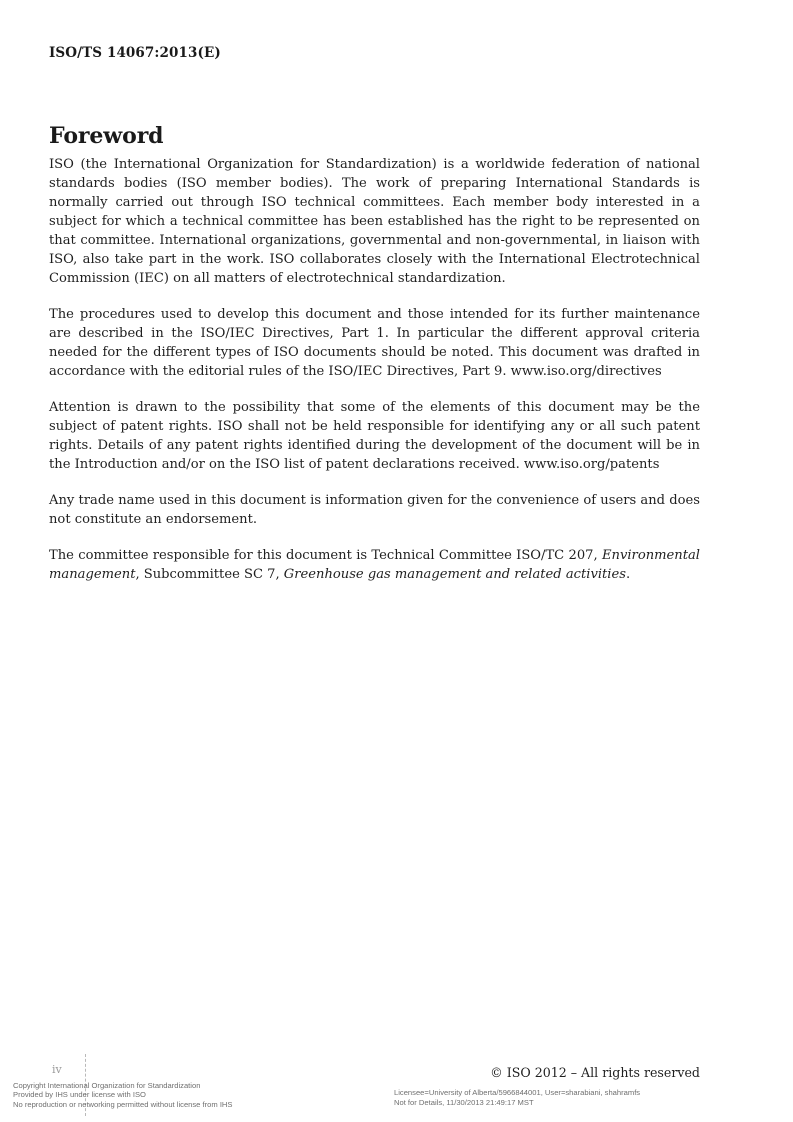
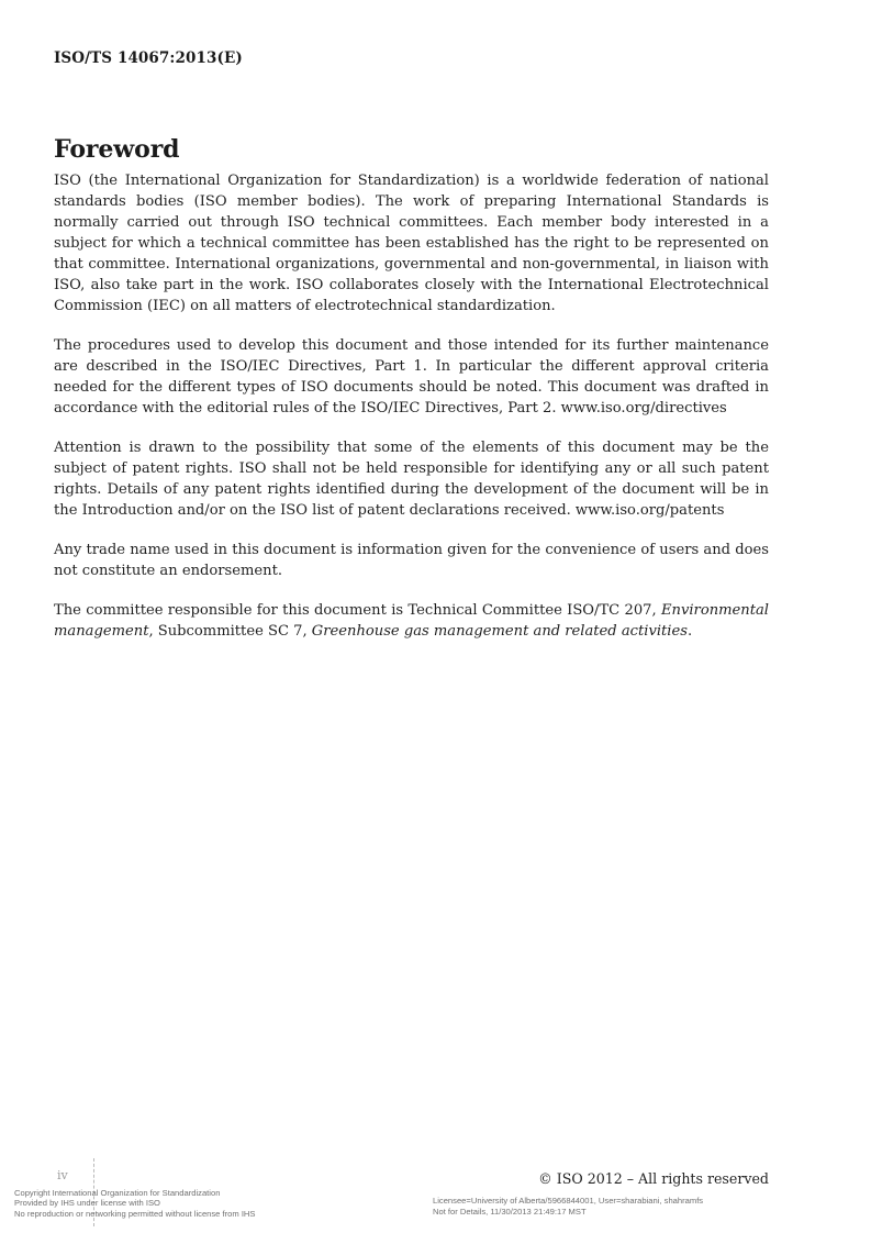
  ISO/TS 14067:2013(E)
  Foreword
  ISO (the International Organization for Standardization) is a worldwide federation of national standards bodies (ISO member bodies). The work of preparing International Standards is normally carried out through ISO technical committees. Each member body interested in a subject for which a technical committee has been established has the right to be represented on that committee. International organizations, governmental and non-governmental, in liaison with ISO, also take part in the work. ISO collaborates closely with the International Electrotechnical Commission (IEC) on all matters of electrotechnical standardization.
- The procedures used to develop this document and those intended for its further maintenance are described in the ISO/IEC Directives, Part 1. In particular the different approval criteria needed for the different types of ISO documents should be noted. This document was drafted in accordance with the editorial rules of the ISO/IEC Directives, Part 9. www.iso.org/directives
+ The procedures used to develop this document and those intended for its further maintenance are described in the ISO/IEC Directives, Part 1. In particular the different approval criteria needed for the different types of ISO documents should be noted. This document was drafted in accordance with the editorial rules of the ISO/IEC Directives, Part 2. www.iso.org/directives
  Attention is drawn to the possibility that some of the elements of this document may be the subject of patent rights. ISO shall not be held responsible for identifying any or all such patent rights. Details of any patent rights identified during the development of the document will be in the Introduction and/or on the ISO list of patent declarations received. www.iso.org/patents
  Any trade name used in this document is information given for the convenience of users and does not constitute an endorsement.
  The committee responsible for this document is Technical Committee ISO/TC 207, Environmental management, Subcommittee SC 7, Greenhouse gas management and related activities.
  iv
  © ISO 2012 – All rights reserved
  Copyright International Organization for Standardization
  Provided by IHS under license with ISO
  No reproduction or networking permitted without license from IHS
  Licensee=University of Alberta/5966844001, User=sharabiani, shahramfs
  Not for Details, 11/30/2013 21:49:17 MST
